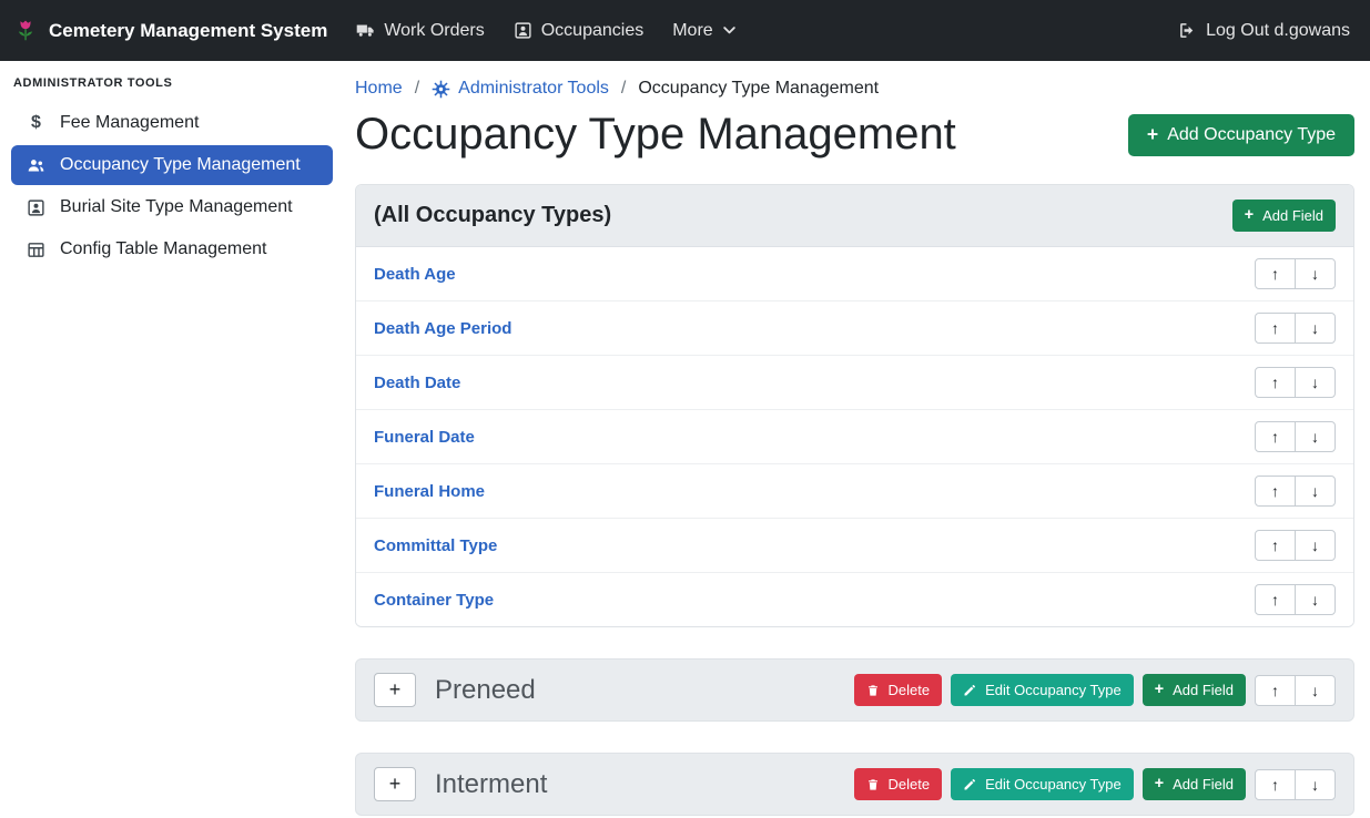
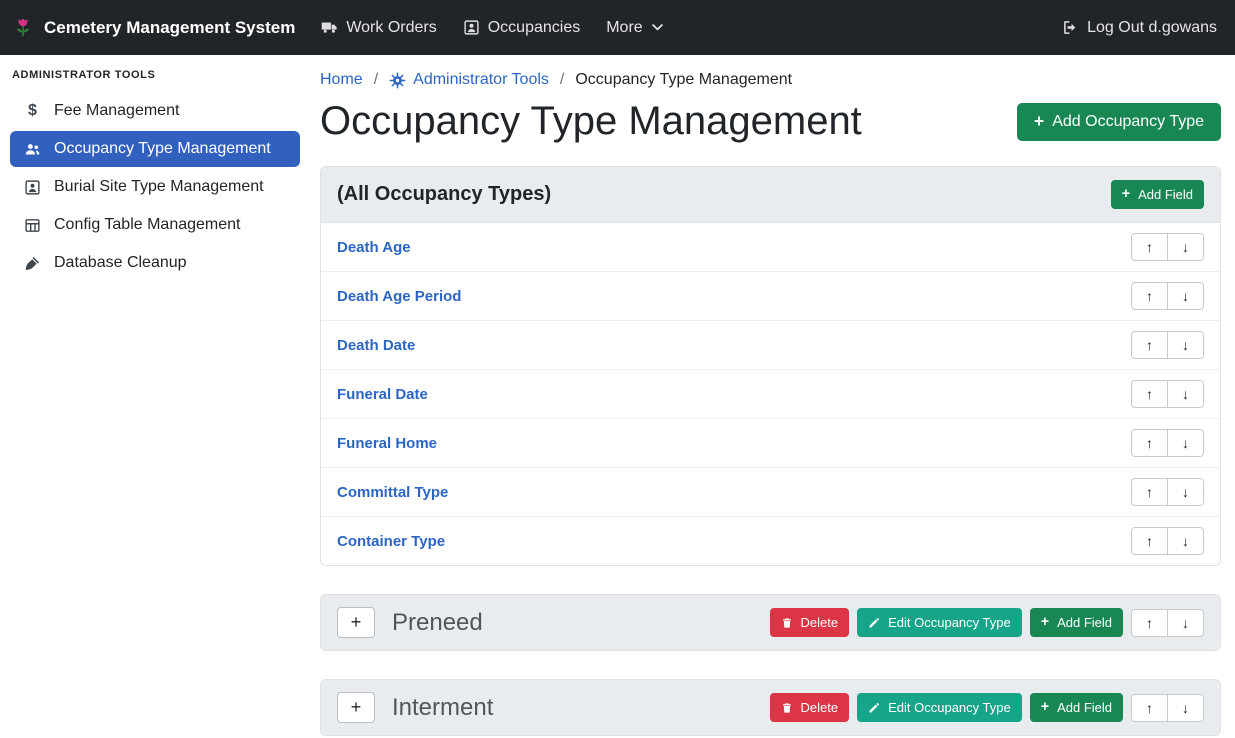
  Cemetery Management System
  Work Orders
  Occupancies
  More
  Log Out d.gowans
  ADMINISTRATOR TOOLS
  $
  Fee Management
  Occupancy Type Management
  Burial Site Type Management
  Config Table Management
+ Database Cleanup
  Home
  /
  Administrator Tools
  /
  Occupancy Type Management
  Occupancy Type Management
  +
  Add Occupancy Type
  (All Occupancy Types)
  +
  Add Field
  Death Age
  ↑
  ↓
  Death Age Period
  ↑
  ↓
  Death Date
  ↑
  ↓
  Funeral Date
  ↑
  ↓
  Funeral Home
  ↑
  ↓
  Committal Type
  ↑
  ↓
  Container Type
  ↑
  ↓
  +
  Preneed
  Delete
  Edit Occupancy Type
  +
  Add Field
  ↑
  ↓
  +
  Interment
  Delete
  Edit Occupancy Type
  +
  Add Field
  ↑
  ↓
